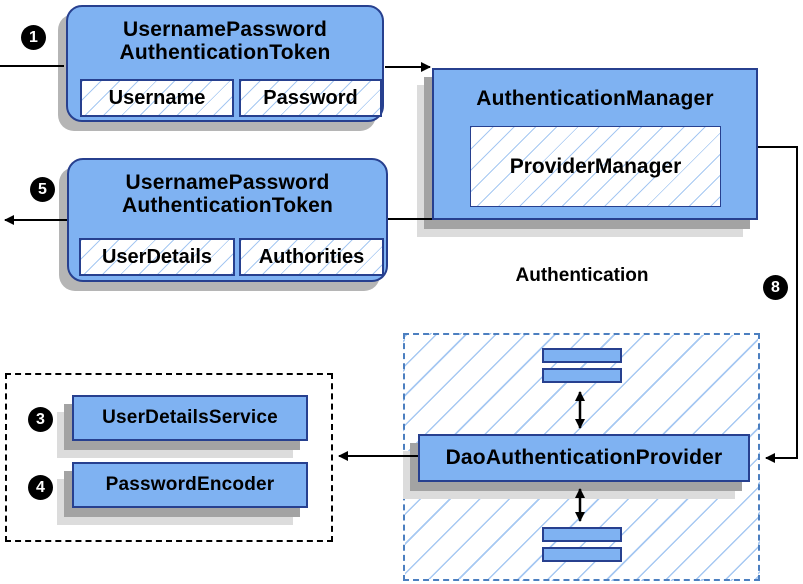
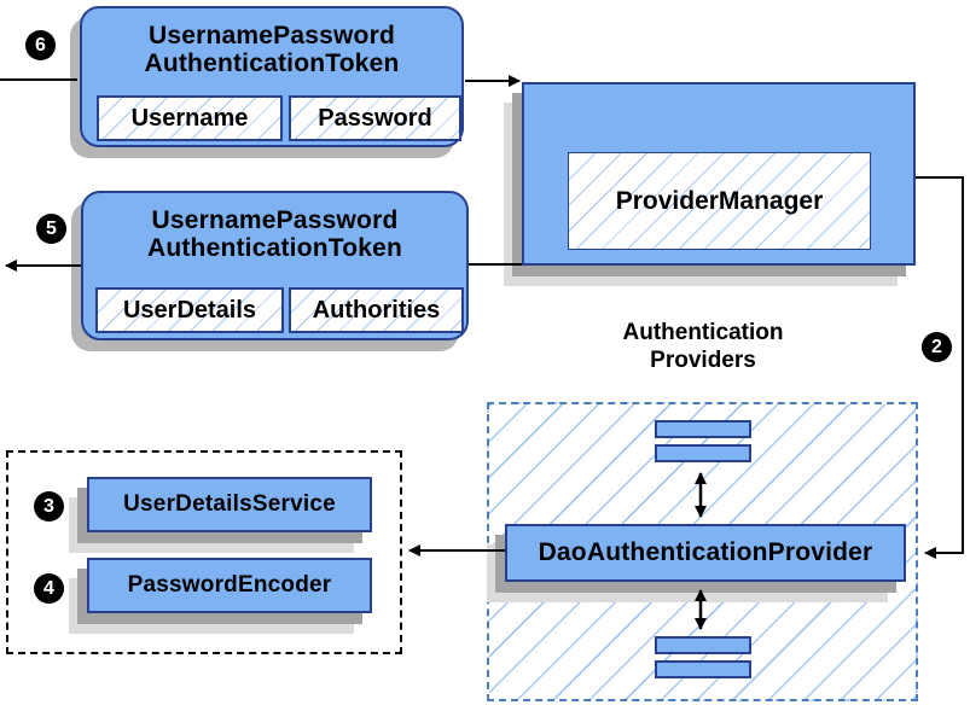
  Authentication
+ Providers
  DaoAuthenticationProvider
  UserDetailsService
  PasswordEncoder
  UsernamePassword
  AuthenticationToken
  Username
  Password
- AuthenticationManager
  ProviderManager
  UsernamePassword
  AuthenticationToken
  UserDetails
  Authorities
- 1
+ 6
- 8
+ 2
  3
  4
  5
